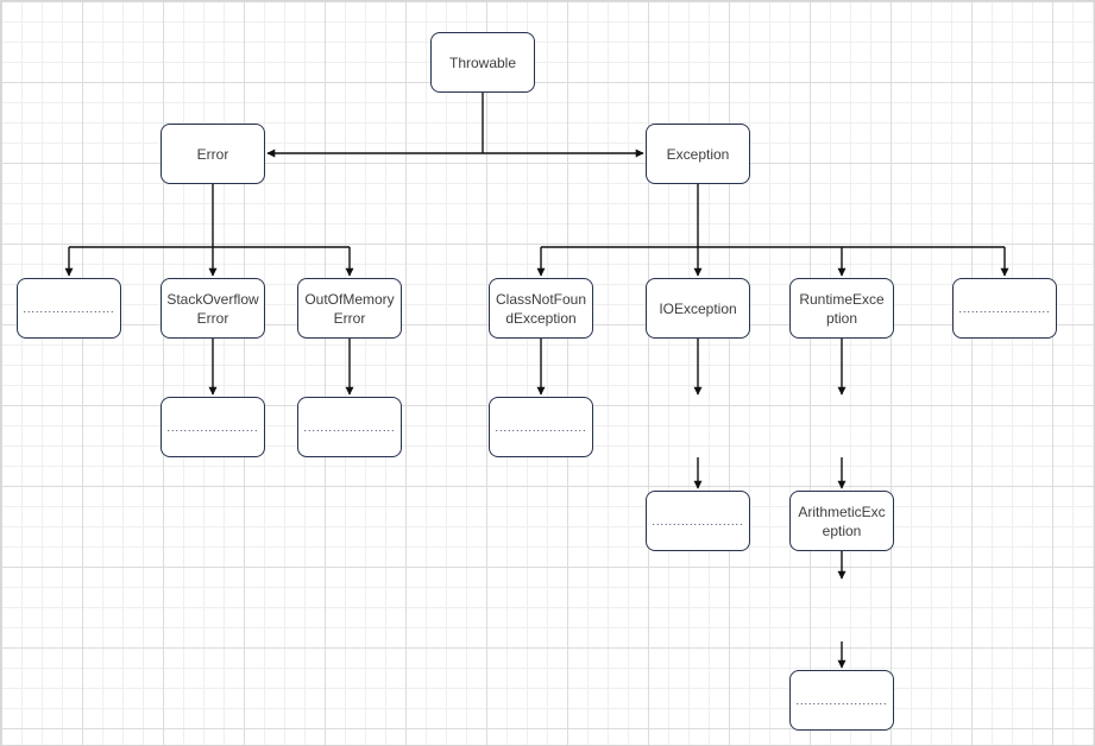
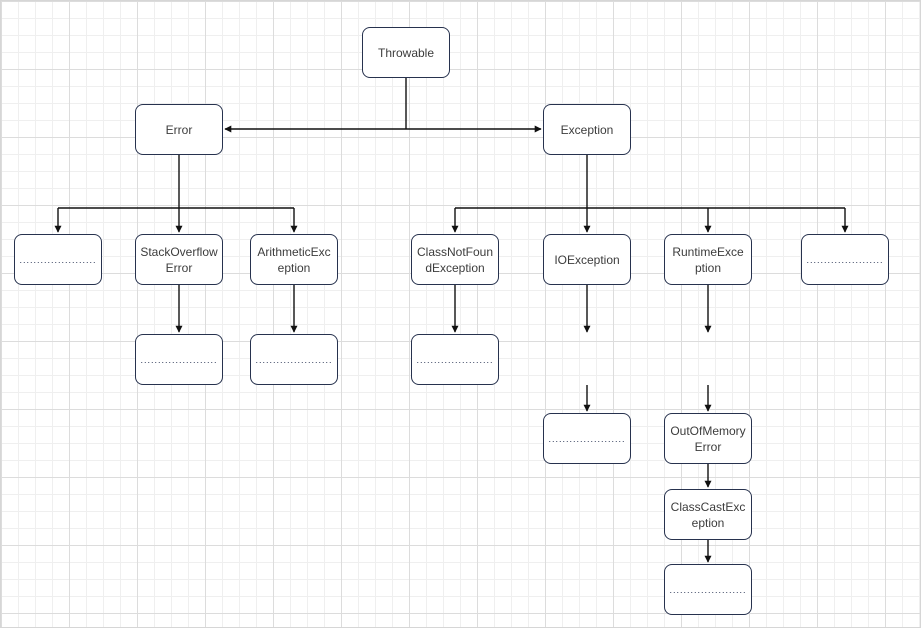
  Throwable
  Error
  Exception
  ......................
  StackOverflowError
- OutOfMemoryError
+ ArithmeticException
  ClassNotFoundException
  IOException
  RuntimeException
  ......................
  ......................
  ......................
  ......................
  ......................
- ArithmeticException
+ OutOfMemoryError
+ ClassCastException
  ......................
